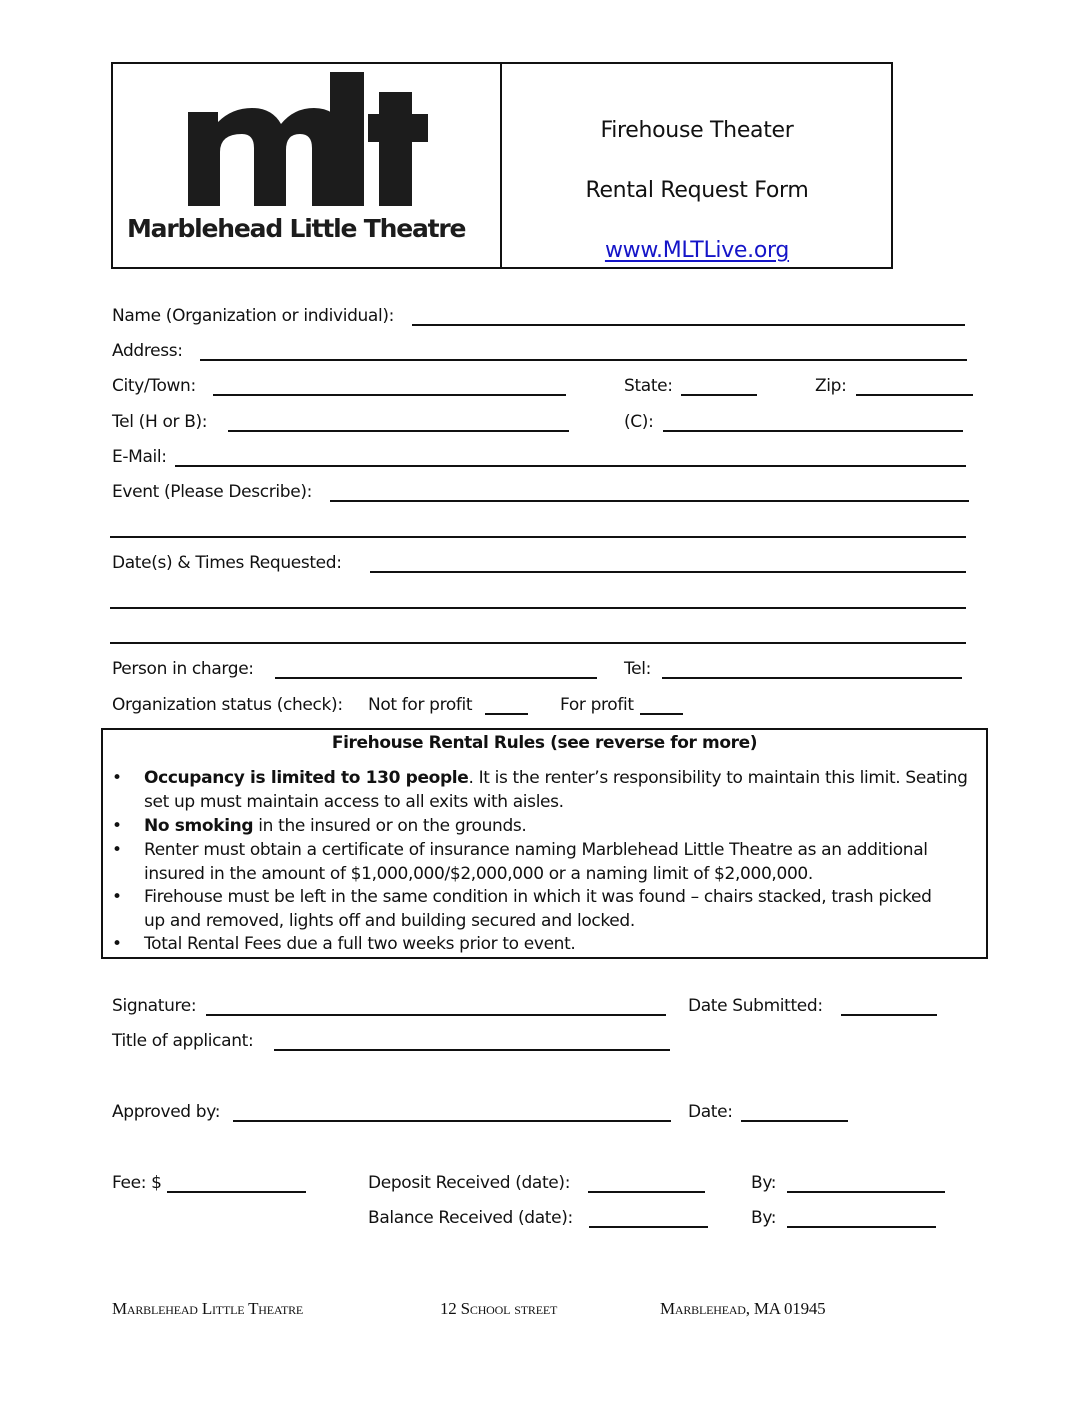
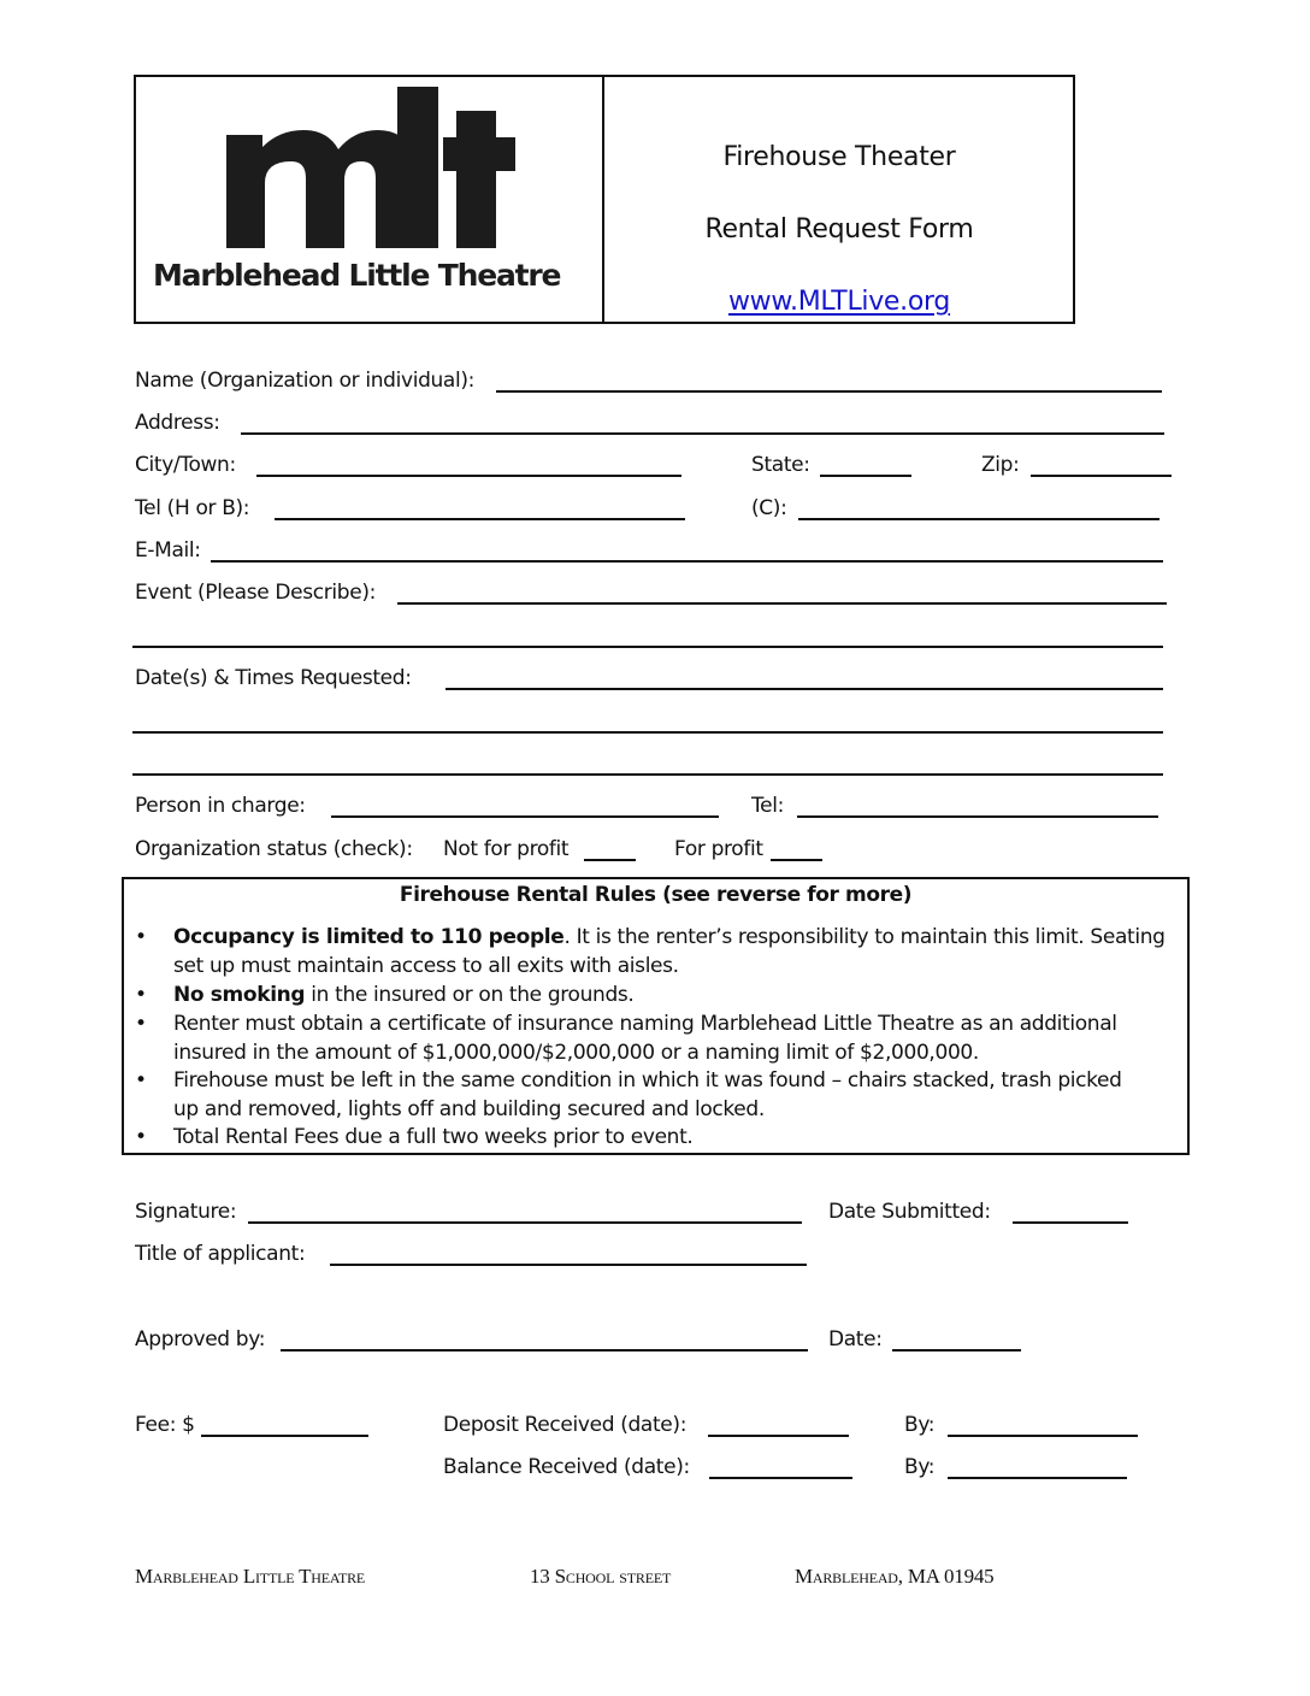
  Marblehead Little Theatre
  Firehouse Theater
  Rental Request Form
  www.MLTLive.org
  Name (Organization or individual):
  Address:
  City/Town:
  State:
  Zip:
  Tel (H or B):
  (C):
  E-Mail:
  Event (Please Describe):
  Date(s) & Times Requested:
  Person in charge:
  Tel:
  Organization status (check):
  Not for profit
  For profit
  Firehouse Rental Rules (see reverse for more)
  •
- Occupancy is limited to 130 people. It is the renter’s responsibility to maintain this limit. Seating set up must maintain access to all exits with aisles.
+ Occupancy is limited to 110 people. It is the renter’s responsibility to maintain this limit. Seating set up must maintain access to all exits with aisles.
  •
  No smoking in the insured or on the grounds.
  •
  Renter must obtain a certificate of insurance naming Marblehead Little Theatre as an additional insured in the amount of $1,000,000/$2,000,000 or a naming limit of $2,000,000.
  •
  Firehouse must be left in the same condition in which it was found – chairs stacked, trash picked up and removed, lights off and building secured and locked.
  •
  Total Rental Fees due a full two weeks prior to event.
  Signature:
  Date Submitted:
  Title of applicant:
  Approved by:
  Date:
  Fee: $
  Deposit Received (date):
  By:
  Balance Received (date):
  By:
  Marblehead Little Theatre
- 12 School street
+ 13 School street
  Marblehead, MA 01945
